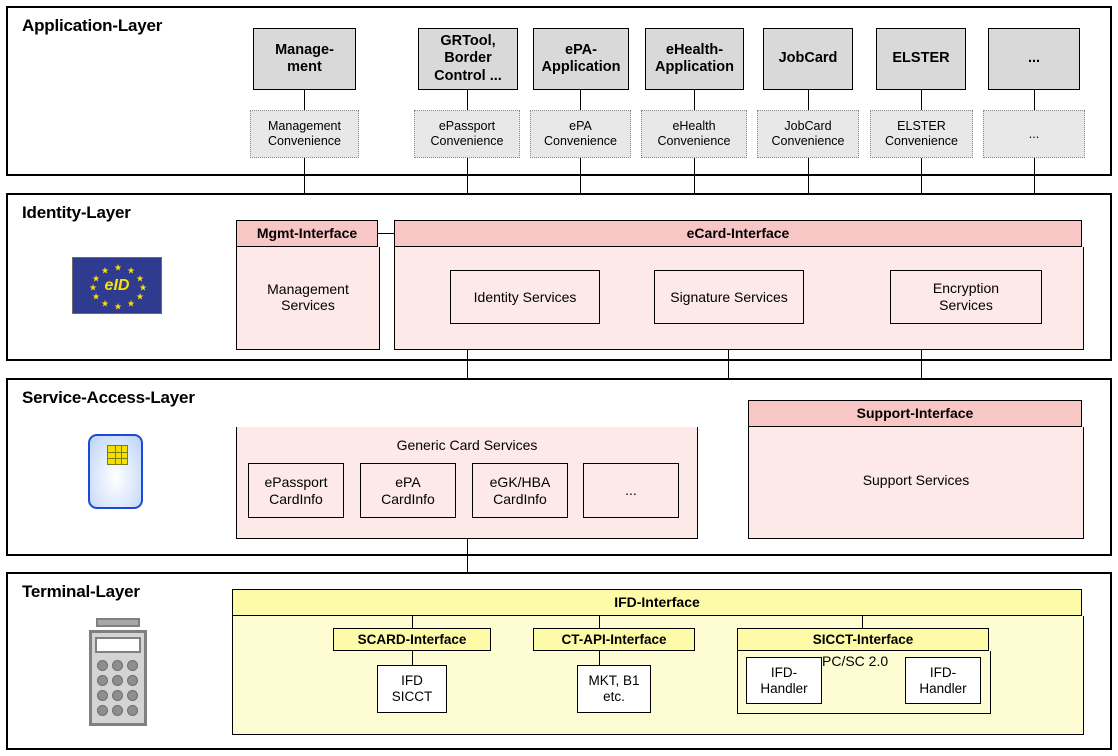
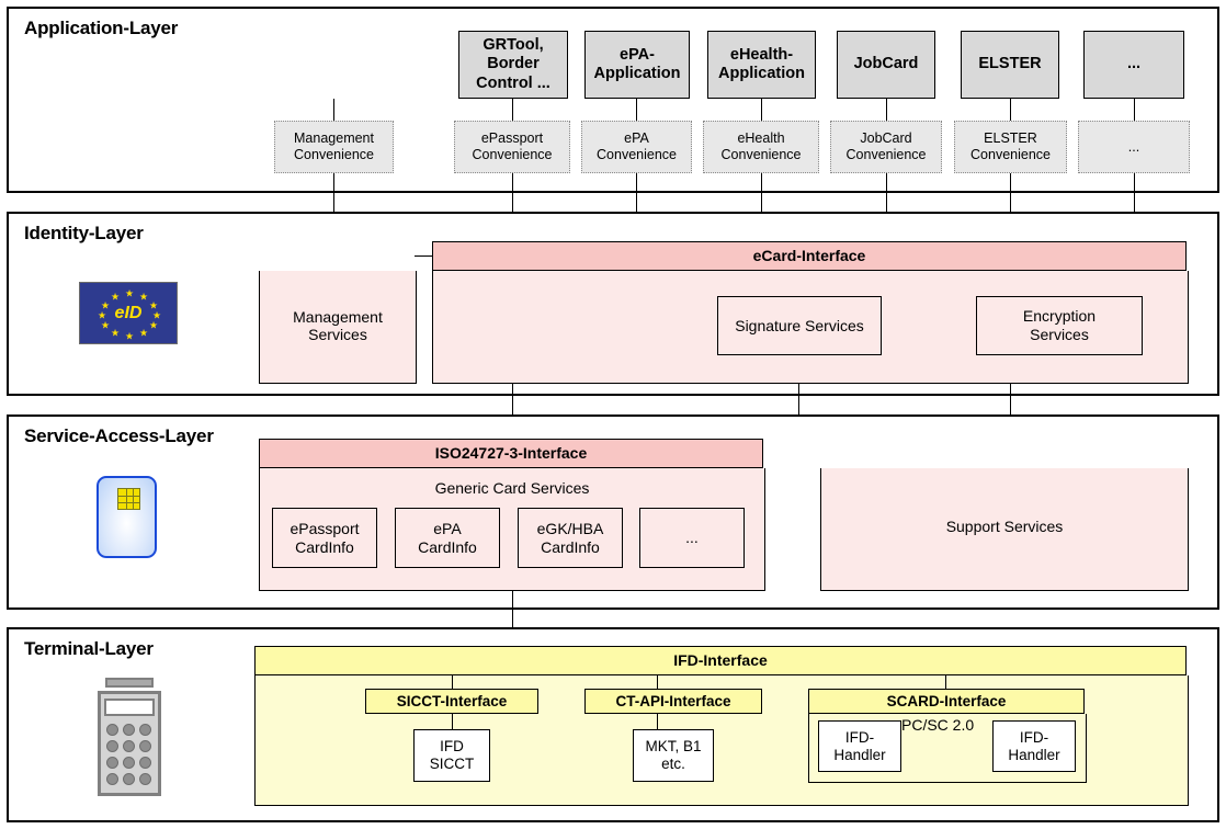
  Application-Layer
- Manage-
- ment
  Management
  Convenience
  GRTool,
  Border
  Control ...
  ePassport
  Convenience
  ePA-
  Application
  ePA
  Convenience
  eHealth-
  Application
  eHealth
  Convenience
  JobCard
  JobCard
  Convenience
  ELSTER
  ELSTER
  Convenience
  ...
  ...
  Identity-Layer
  ★
  ★
  ★
  ★
  ★
  ★
  ★
  ★
  ★
  ★
  ★
  ★
  eID
- Mgmt-Interface
  Management
  Services
  eCard-Interface
- Identity Services
  Signature Services
  Encryption
  Services
  Service-Access-Layer
+ ISO24727-3-Interface
  Generic Card Services
  ePassport
  CardInfo
  ePA
  CardInfo
  eGK/HBA
  CardInfo
  ...
- Support-Interface
  Support Services
  Terminal-Layer
  IFD-Interface
- SCARD-Interface
+ SICCT-Interface
  IFD
  SICCT
  CT-API-Interface
  MKT, B1
  etc.
- SICCT-Interface
+ SCARD-Interface
  IFD-
  Handler
  PC/SC 2.0
  IFD-
  Handler
